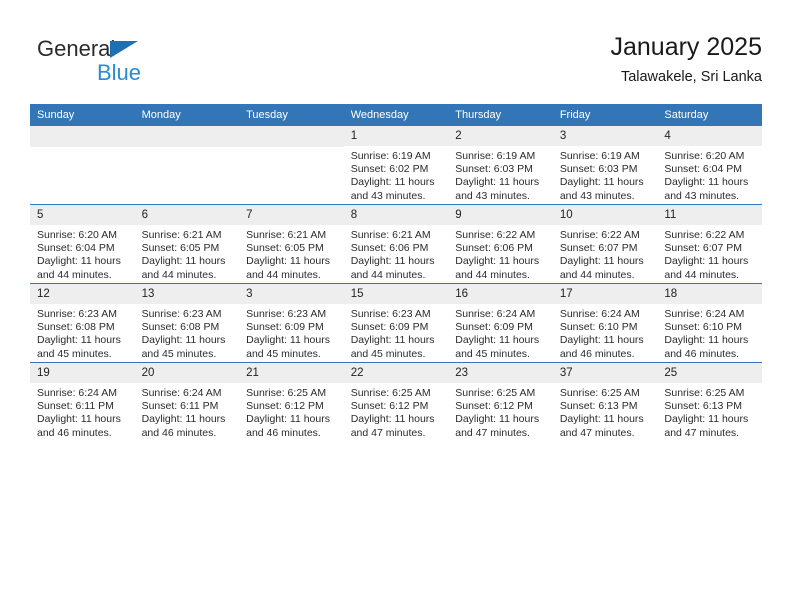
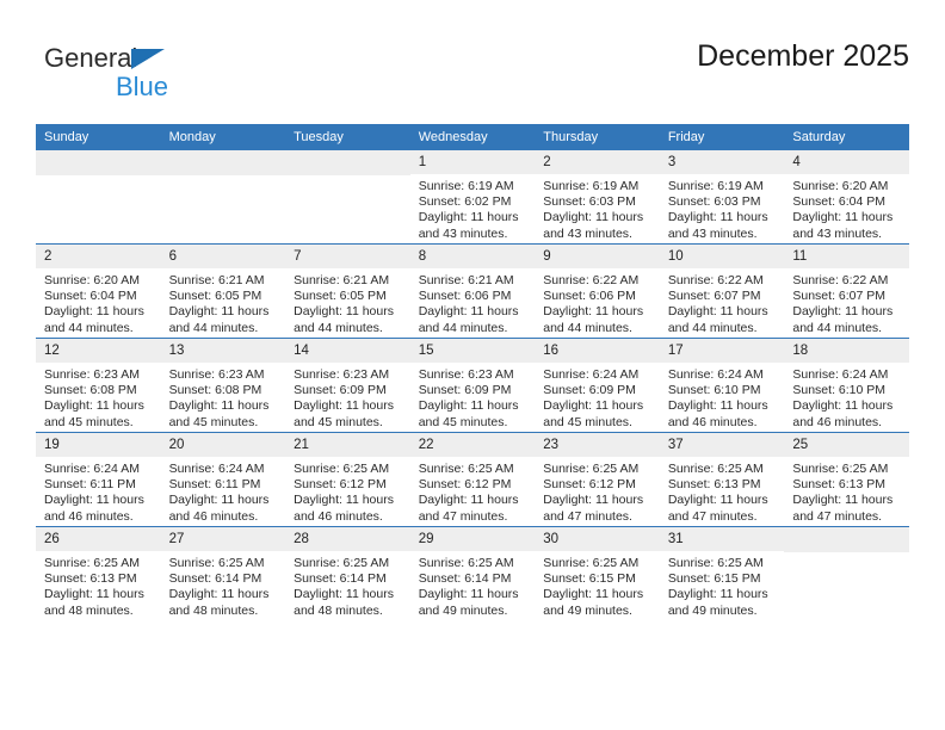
  General
  Blue
- January 2025
+ December 2025
- Talawakele, Sri Lanka
  Sunday	Monday	Tuesday	Wednesday	Thursday	Friday	Saturday
  			1Sunrise: 6:19 AMSunset: 6:02 PMDaylight: 11 hoursand 43 minutes.	2Sunrise: 6:19 AMSunset: 6:03 PMDaylight: 11 hoursand 43 minutes.	3Sunrise: 6:19 AMSunset: 6:03 PMDaylight: 11 hoursand 43 minutes.	4Sunrise: 6:20 AMSunset: 6:04 PMDaylight: 11 hoursand 43 minutes.
- 5Sunrise: 6:20 AMSunset: 6:04 PMDaylight: 11 hoursand 44 minutes.	6Sunrise: 6:21 AMSunset: 6:05 PMDaylight: 11 hoursand 44 minutes.	7Sunrise: 6:21 AMSunset: 6:05 PMDaylight: 11 hoursand 44 minutes.	8Sunrise: 6:21 AMSunset: 6:06 PMDaylight: 11 hoursand 44 minutes.	9Sunrise: 6:22 AMSunset: 6:06 PMDaylight: 11 hoursand 44 minutes.	10Sunrise: 6:22 AMSunset: 6:07 PMDaylight: 11 hoursand 44 minutes.	11Sunrise: 6:22 AMSunset: 6:07 PMDaylight: 11 hoursand 44 minutes.
+ 2Sunrise: 6:20 AMSunset: 6:04 PMDaylight: 11 hoursand 44 minutes.	6Sunrise: 6:21 AMSunset: 6:05 PMDaylight: 11 hoursand 44 minutes.	7Sunrise: 6:21 AMSunset: 6:05 PMDaylight: 11 hoursand 44 minutes.	8Sunrise: 6:21 AMSunset: 6:06 PMDaylight: 11 hoursand 44 minutes.	9Sunrise: 6:22 AMSunset: 6:06 PMDaylight: 11 hoursand 44 minutes.	10Sunrise: 6:22 AMSunset: 6:07 PMDaylight: 11 hoursand 44 minutes.	11Sunrise: 6:22 AMSunset: 6:07 PMDaylight: 11 hoursand 44 minutes.
- 12Sunrise: 6:23 AMSunset: 6:08 PMDaylight: 11 hoursand 45 minutes.	13Sunrise: 6:23 AMSunset: 6:08 PMDaylight: 11 hoursand 45 minutes.	3Sunrise: 6:23 AMSunset: 6:09 PMDaylight: 11 hoursand 45 minutes.	15Sunrise: 6:23 AMSunset: 6:09 PMDaylight: 11 hoursand 45 minutes.	16Sunrise: 6:24 AMSunset: 6:09 PMDaylight: 11 hoursand 45 minutes.	17Sunrise: 6:24 AMSunset: 6:10 PMDaylight: 11 hoursand 46 minutes.	18Sunrise: 6:24 AMSunset: 6:10 PMDaylight: 11 hoursand 46 minutes.
+ 12Sunrise: 6:23 AMSunset: 6:08 PMDaylight: 11 hoursand 45 minutes.	13Sunrise: 6:23 AMSunset: 6:08 PMDaylight: 11 hoursand 45 minutes.	14Sunrise: 6:23 AMSunset: 6:09 PMDaylight: 11 hoursand 45 minutes.	15Sunrise: 6:23 AMSunset: 6:09 PMDaylight: 11 hoursand 45 minutes.	16Sunrise: 6:24 AMSunset: 6:09 PMDaylight: 11 hoursand 45 minutes.	17Sunrise: 6:24 AMSunset: 6:10 PMDaylight: 11 hoursand 46 minutes.	18Sunrise: 6:24 AMSunset: 6:10 PMDaylight: 11 hoursand 46 minutes.
  19Sunrise: 6:24 AMSunset: 6:11 PMDaylight: 11 hoursand 46 minutes.	20Sunrise: 6:24 AMSunset: 6:11 PMDaylight: 11 hoursand 46 minutes.	21Sunrise: 6:25 AMSunset: 6:12 PMDaylight: 11 hoursand 46 minutes.	22Sunrise: 6:25 AMSunset: 6:12 PMDaylight: 11 hoursand 47 minutes.	23Sunrise: 6:25 AMSunset: 6:12 PMDaylight: 11 hoursand 47 minutes.	37Sunrise: 6:25 AMSunset: 6:13 PMDaylight: 11 hoursand 47 minutes.	25Sunrise: 6:25 AMSunset: 6:13 PMDaylight: 11 hoursand 47 minutes.
+ 26Sunrise: 6:25 AMSunset: 6:13 PMDaylight: 11 hoursand 48 minutes.	27Sunrise: 6:25 AMSunset: 6:14 PMDaylight: 11 hoursand 48 minutes.	28Sunrise: 6:25 AMSunset: 6:14 PMDaylight: 11 hoursand 48 minutes.	29Sunrise: 6:25 AMSunset: 6:14 PMDaylight: 11 hoursand 49 minutes.	30Sunrise: 6:25 AMSunset: 6:15 PMDaylight: 11 hoursand 49 minutes.	31Sunrise: 6:25 AMSunset: 6:15 PMDaylight: 11 hoursand 49 minutes.
